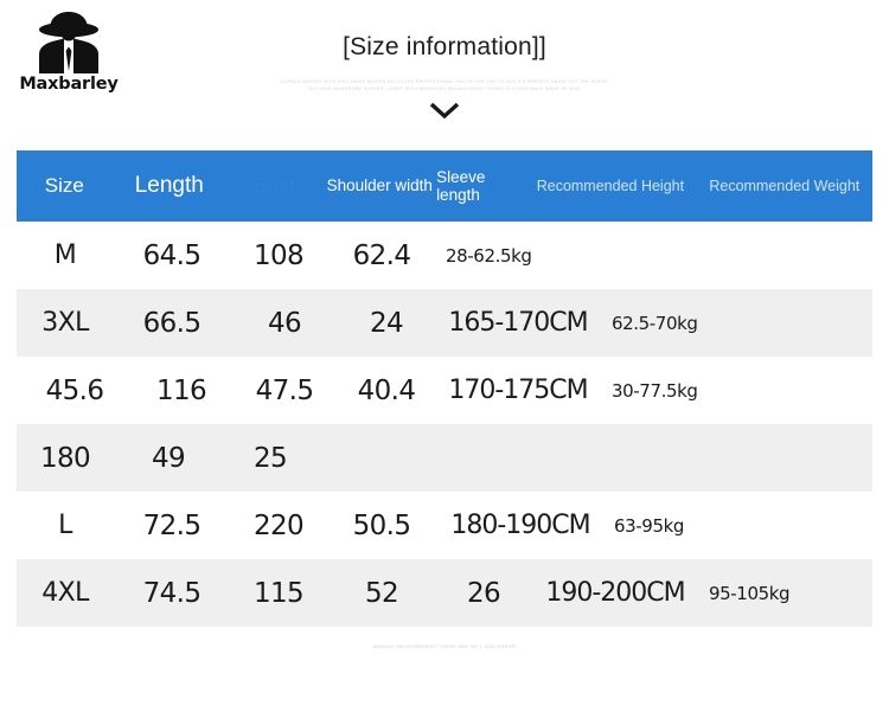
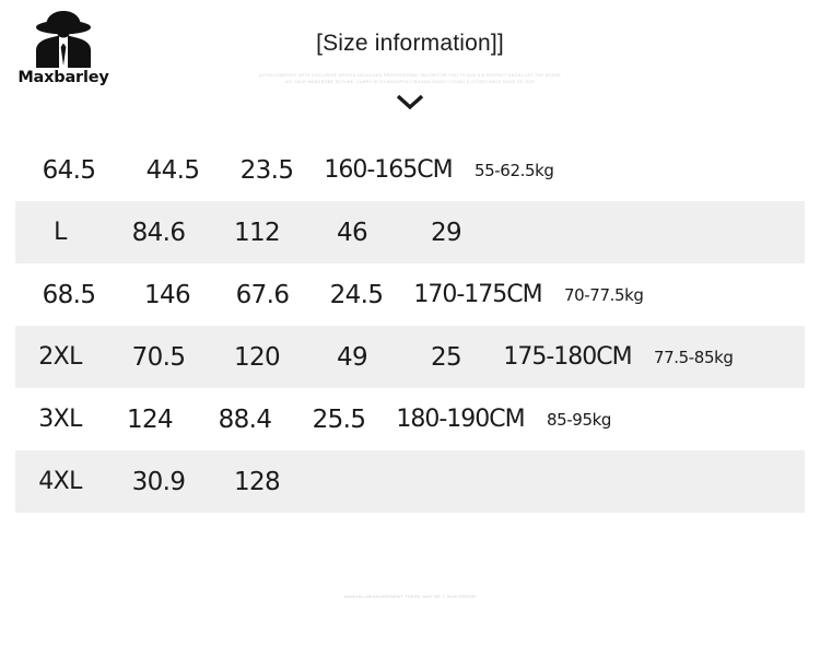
  Maxbarley
  [Size information]]
- Size
- Length
- Shoulder width
- Sleeve length
- Recommended Height
- Recommended Weight
- M
  64.5
- 108
- 62.4
+ 44.5
+ 23.5
+ 160-165CM
- 28-62.5kg
+ 55-62.5kg
- 3XL
+ L
- 66.5
+ 84.6
+ 112
  46
- 24
+ 29
- 165-170CM
- 62.5-70kg
- 45.6
+ 68.5
- 116
+ 146
- 47.5
+ 67.6
- 40.4
+ 24.5
  170-175CM
- 30-77.5kg
+ 70-77.5kg
+ 2XL
+ 70.5
- 180
+ 120
  49
  25
+ 175-180CM
+ 77.5-85kg
- L
+ 3XL
- 72.5
- 220
+ 124
- 50.5
+ 88.4
+ 25.5
  180-190CM
- 63-95kg
+ 85-95kg
  4XL
- 74.5
+ 30.9
- 115
+ 128
- 52
- 26
- 190-200CM
- 95-105kg
